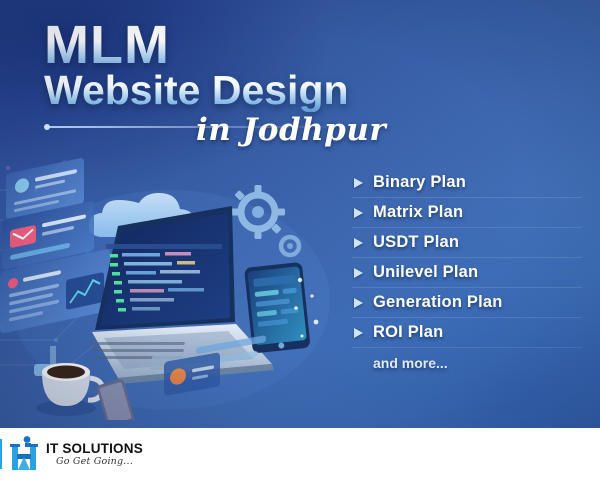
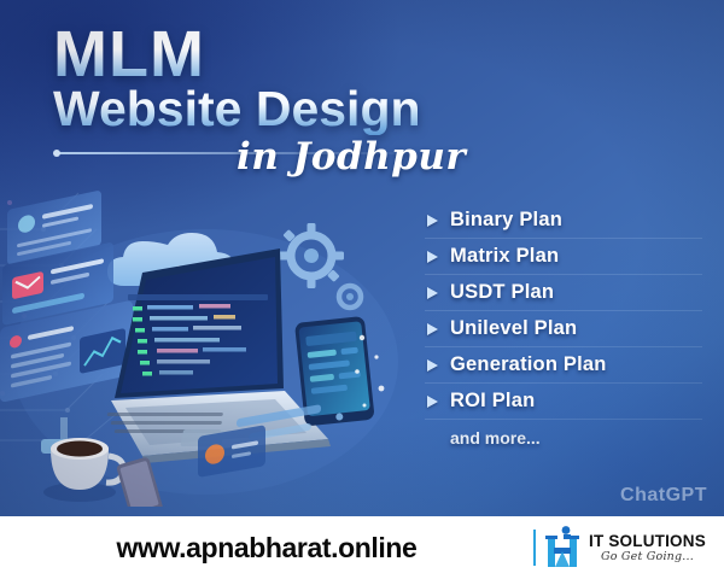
+ ChatGPT
+ www.apnabharat.online
  IT SOLUTIONS
  Go Get Going...
